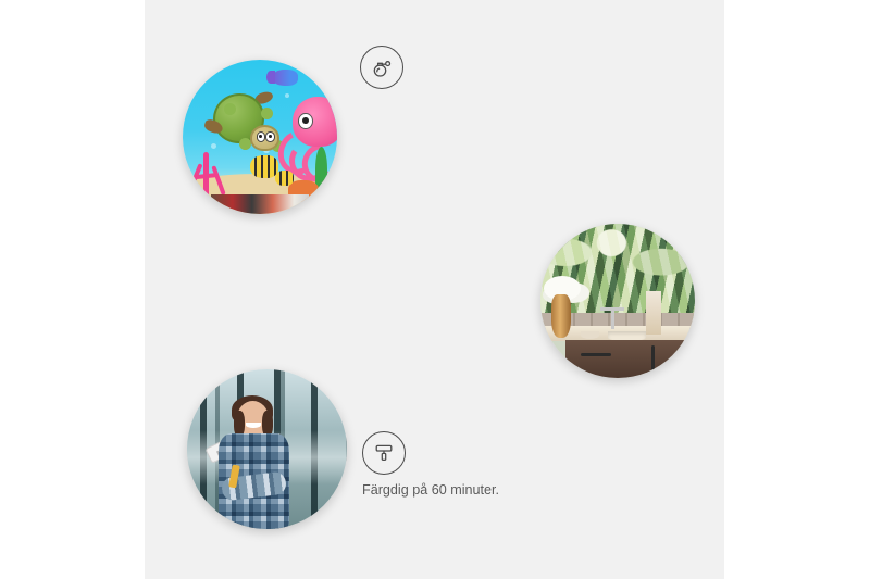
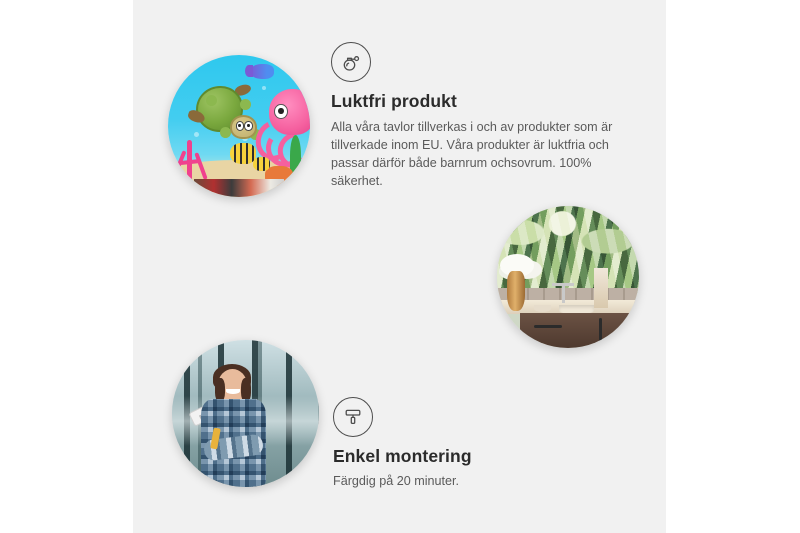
+ Luktfri produkt
+ Alla våra tavlor tillverkas i och av produkter som är tillverkade inom EU. Våra produkter är luktfria och passar därför både barnrum ochsovrum. 100% säkerhet.
+ Enkel montering
- Färgdig på 60 minuter.
+ Färgdig på 20 minuter.
